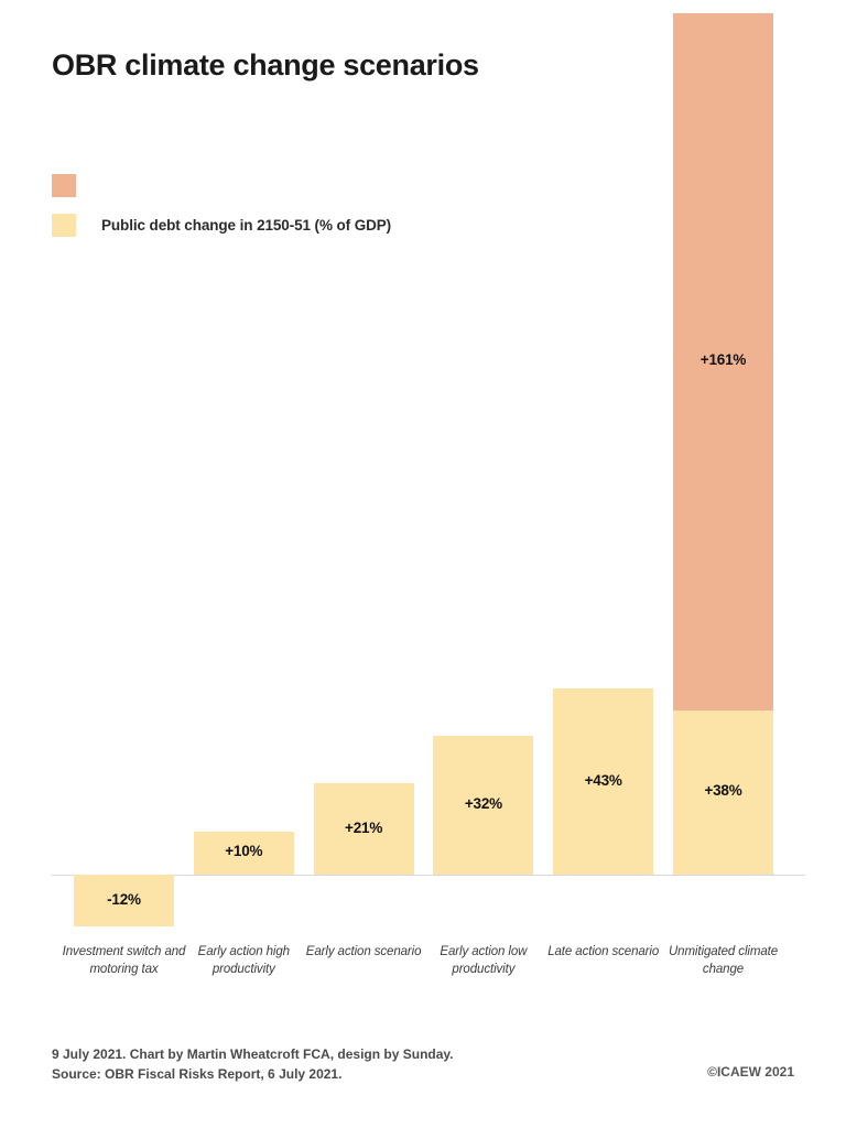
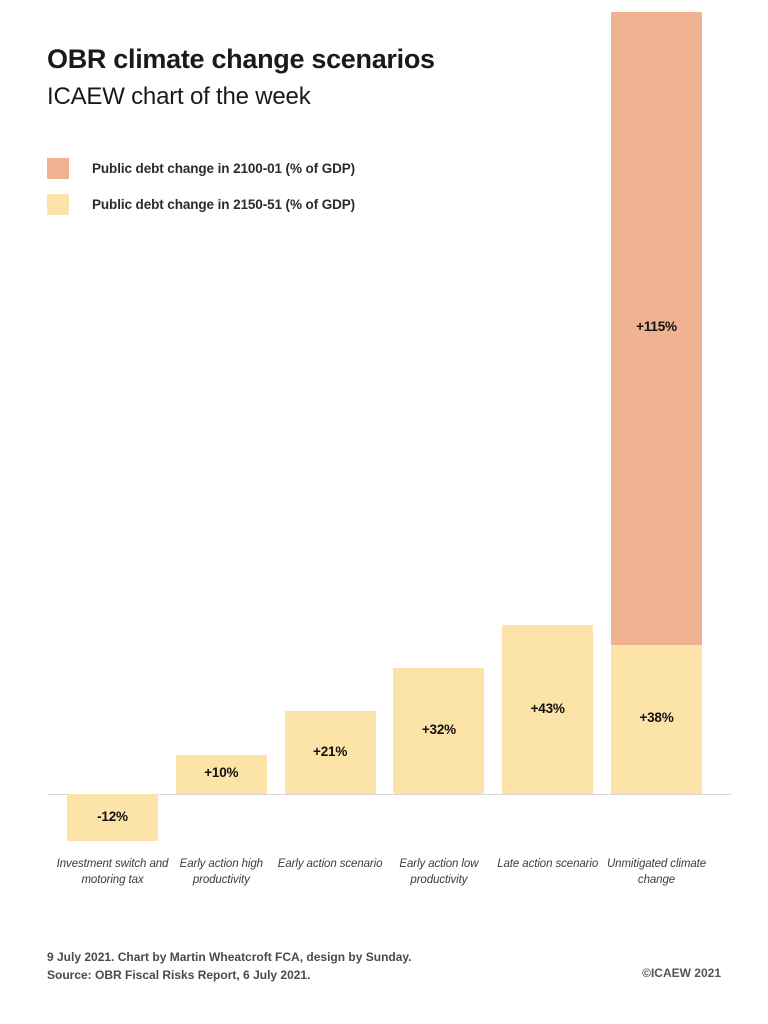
  OBR climate change scenarios
+ ICAEW chart of the week
+ Public debt change in 2100-01 (% of GDP)
  Public debt change in 2150-51 (% of GDP)
  -12%
  +10%
  +21%
  +32%
  +43%
  +38%
- +161%
+ +115%
  Investment switch and motoring tax
  Early action high productivity
  Early action scenario
  Early action low productivity
  Late action scenario
  Unmitigated climate change
  9 July 2021. Chart by Martin Wheatcroft FCA, design by Sunday.
  Source: OBR Fiscal Risks Report, 6 July 2021.
  ©ICAEW 2021
